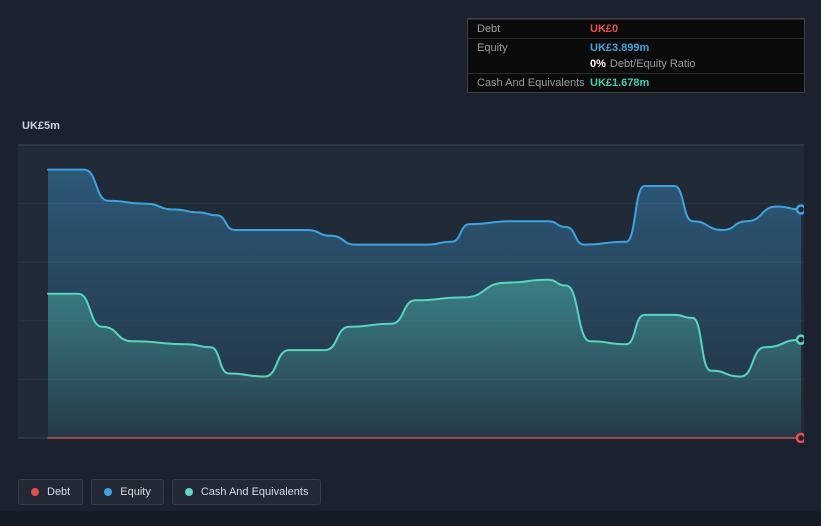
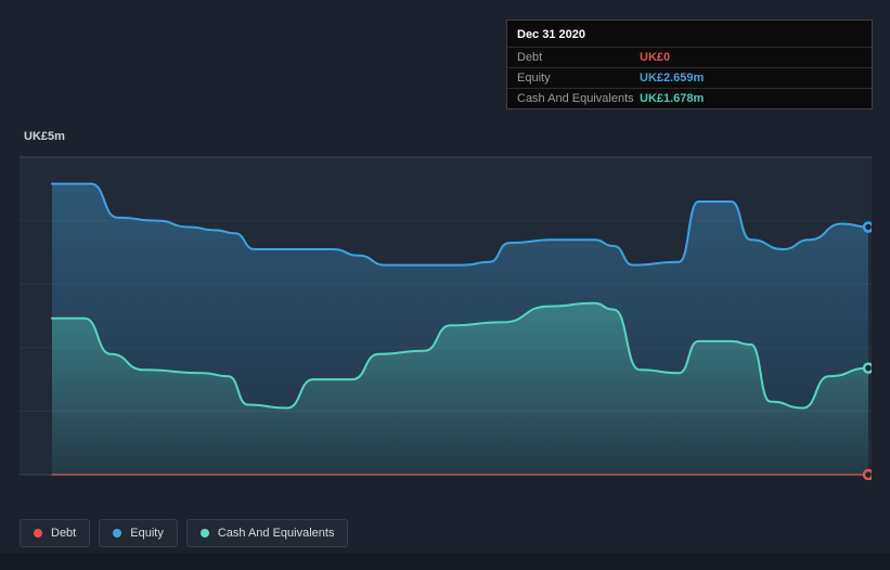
+ Dec 31 2020
  Debt
  UK£0
  Equity
- UK£3.899m
+ UK£2.659m
- 0% Debt/Equity Ratio
  Cash And Equivalents
  UK£1.678m
  UK£5m
  Debt
  Equity
  Cash And Equivalents
